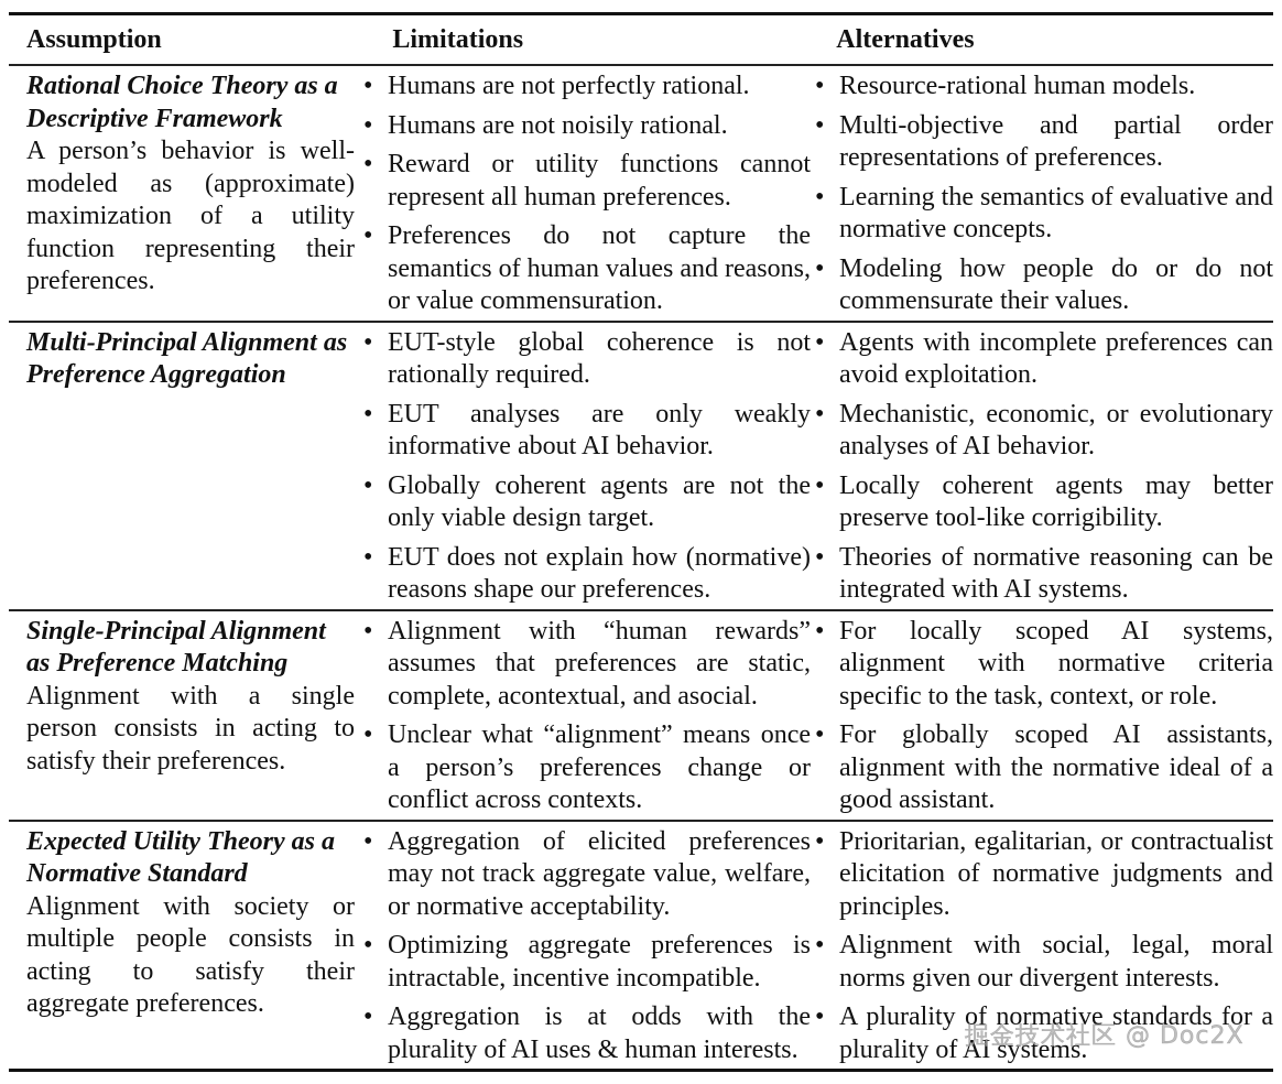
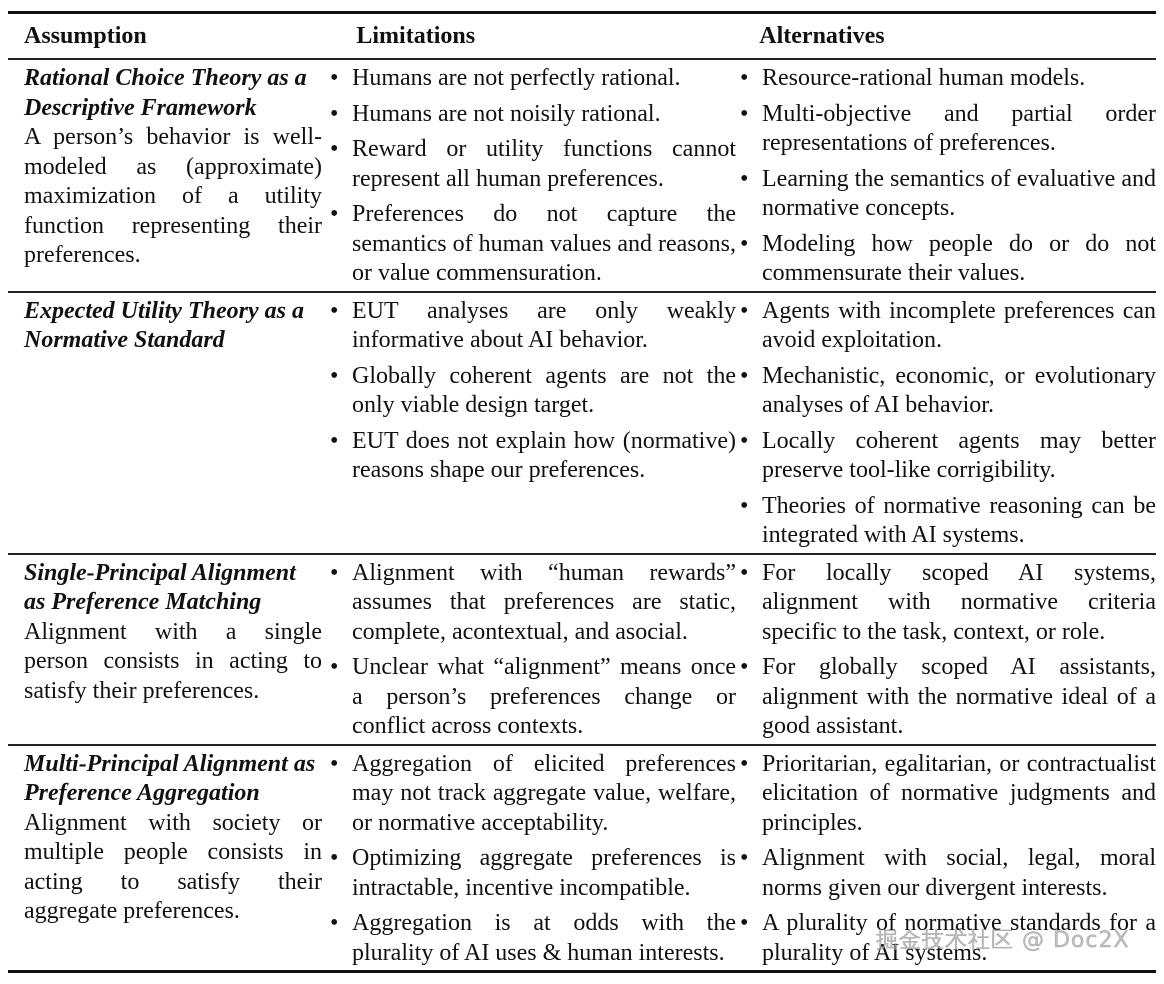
  Assumption
  Limitations
  Alternatives
  Rational Choice Theory as a Descriptive Framework
  A person’s behavior is well-modeled as (approximate) maximization of a utility function representing their preferences.
  Humans are not perfectly rational.
  Humans are not noisily rational.
  Reward or utility functions cannot represent all human preferences.
  Preferences do not capture the semantics of human values and reasons, or value commensuration.
  Resource-rational human models.
  Multi-objective and partial order representations of preferences.
  Learning the semantics of evaluative and normative concepts.
  Modeling how people do or do not commensurate their values.
- Multi-Principal Alignment as Preference Aggregation
+ Expected Utility Theory as a Normative Standard
- EUT-style global coherence is not rationally required.
  EUT analyses are only weakly informative about AI behavior.
  Globally coherent agents are not the only viable design target.
  EUT does not explain how (normative) reasons shape our preferences.
  Agents with incomplete preferences can avoid exploitation.
  Mechanistic, economic, or evolutionary analyses of AI behavior.
  Locally coherent agents may better preserve tool-like corrigibility.
  Theories of normative reasoning can be integrated with AI systems.
  Single-Principal Alignment as Preference Matching
  Alignment with a single person consists in acting to satisfy their preferences.
  Alignment with “human rewards” assumes that preferences are static, complete, acontextual, and asocial.
  Unclear what “alignment” means once a person’s preferences change or conflict across contexts.
  For locally scoped AI systems, alignment with normative criteria specific to the task, context, or role.
  For globally scoped AI assistants, alignment with the normative ideal of a good assistant.
- Expected Utility Theory as a Normative Standard
+ Multi-Principal Alignment as Preference Aggregation
  Alignment with society or multiple people consists in acting to satisfy their aggregate preferences.
  Aggregation of elicited preferences may not track aggregate value, welfare, or normative acceptability.
  Optimizing aggregate preferences is intractable, incentive incompatible.
  Aggregation is at odds with the plurality of AI uses & human interests.
  Prioritarian, egalitarian, or contractualist elicitation of normative judgments and principles.
  Alignment with social, legal, moral norms given our divergent interests.
  A plurality of normative standards for a plurality of AI systems.
  掘金技术社区 @ Doc2X
